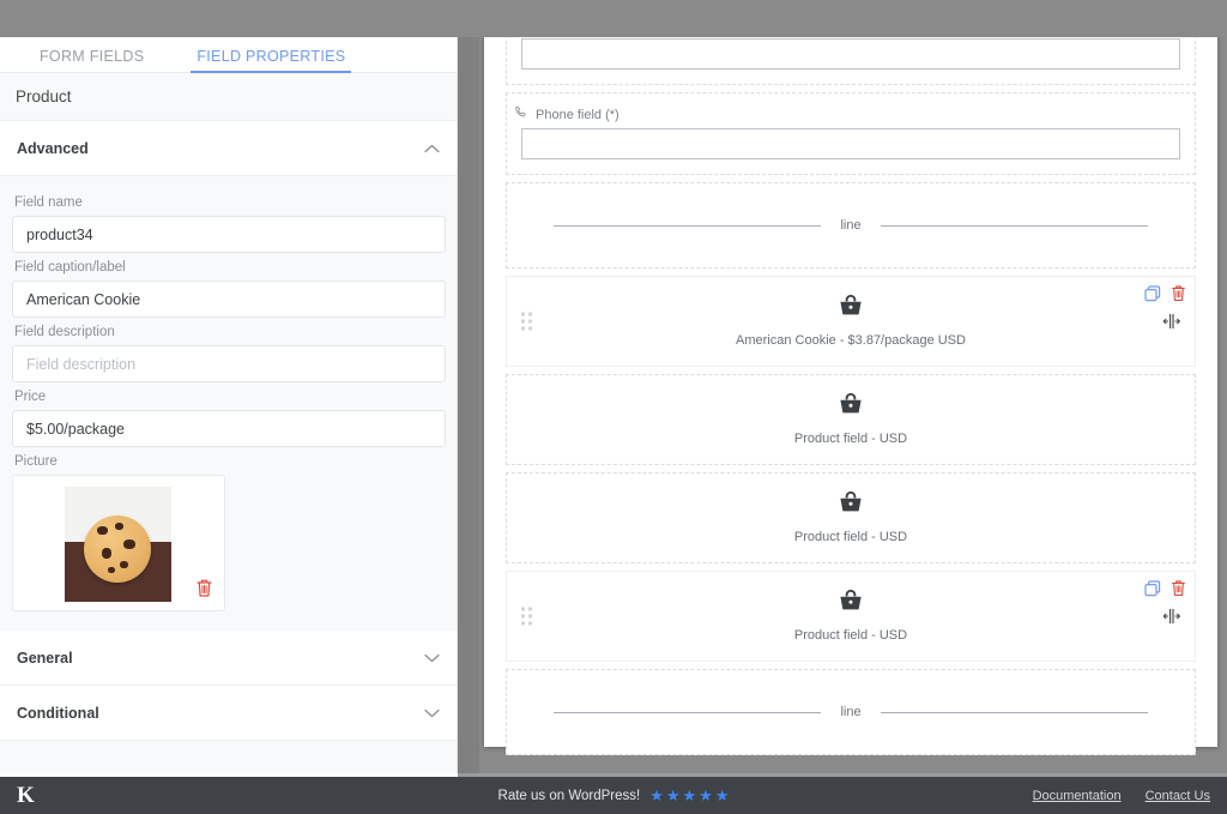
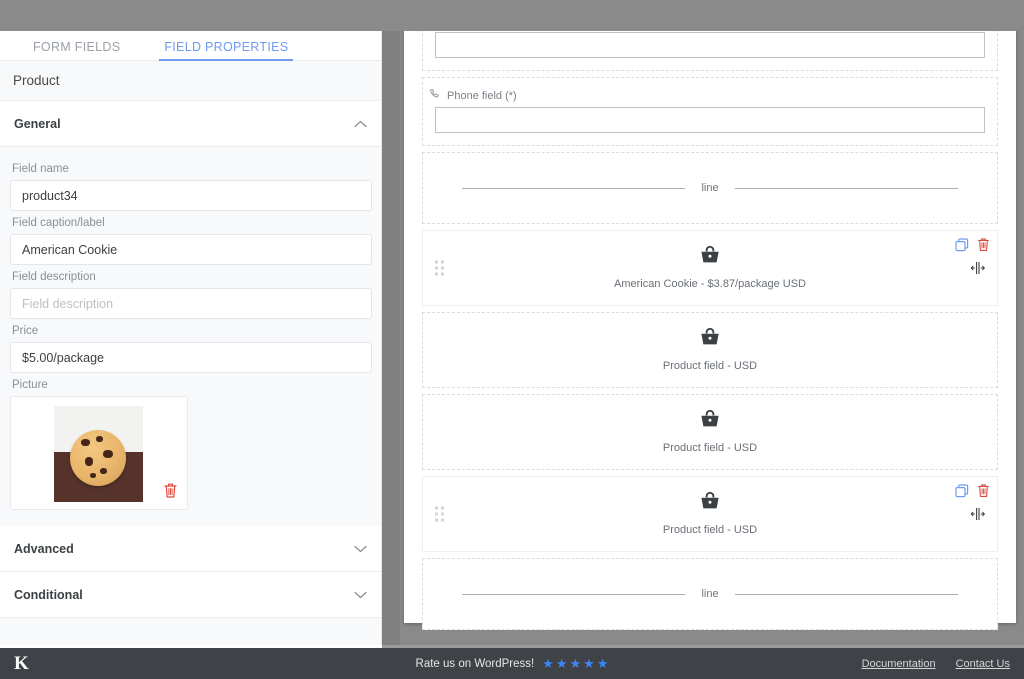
  FORM FIELDS
  FIELD PROPERTIES
  Product
- Advanced
+ General
  Field name
  product34
  Field caption/label
  American Cookie
  Field description
  Field description
  Price
  $5.00/package
  Picture
- General
+ Advanced
  Conditional
  Phone field (*)
  line
  American Cookie - $3.87/package USD
  Product field - USD
  Product field - USD
  Product field - USD
  line
  K
  Rate us on WordPress!
  ★
  ★
  ★
  ★
  ★
  Documentation
  Contact Us
